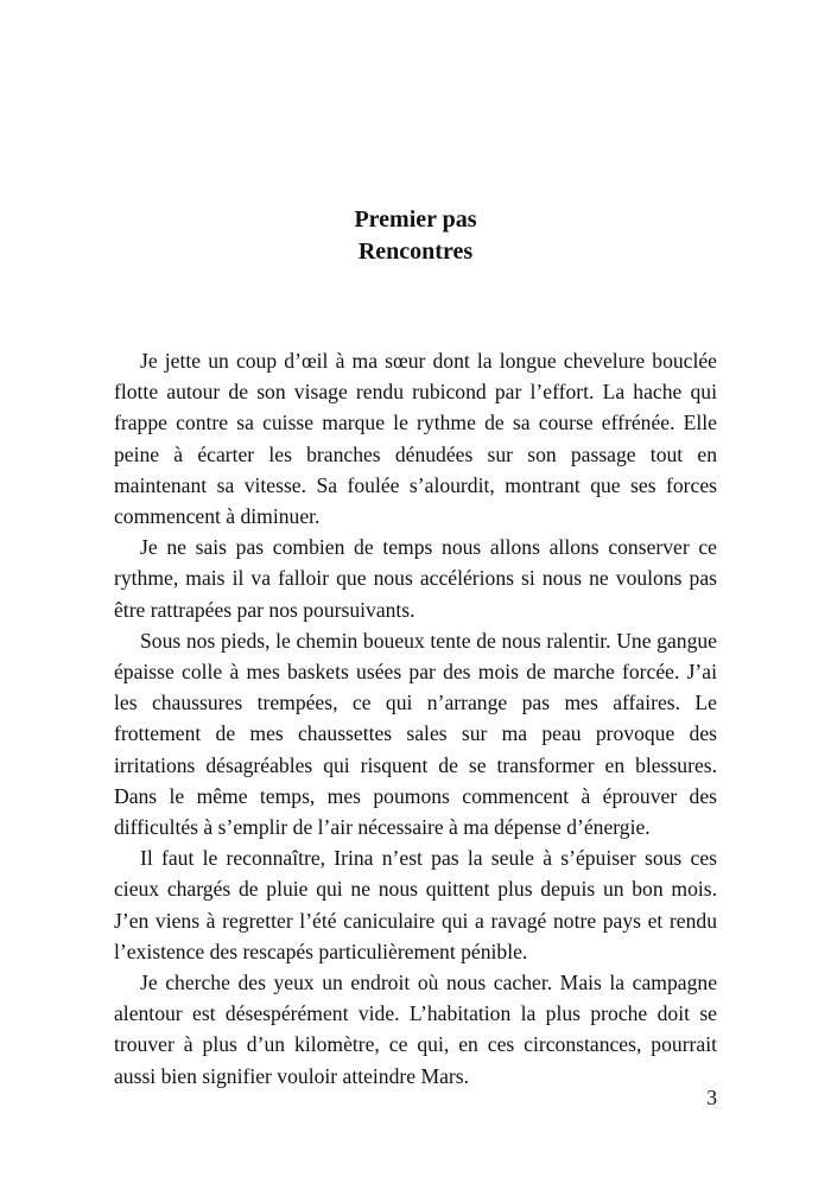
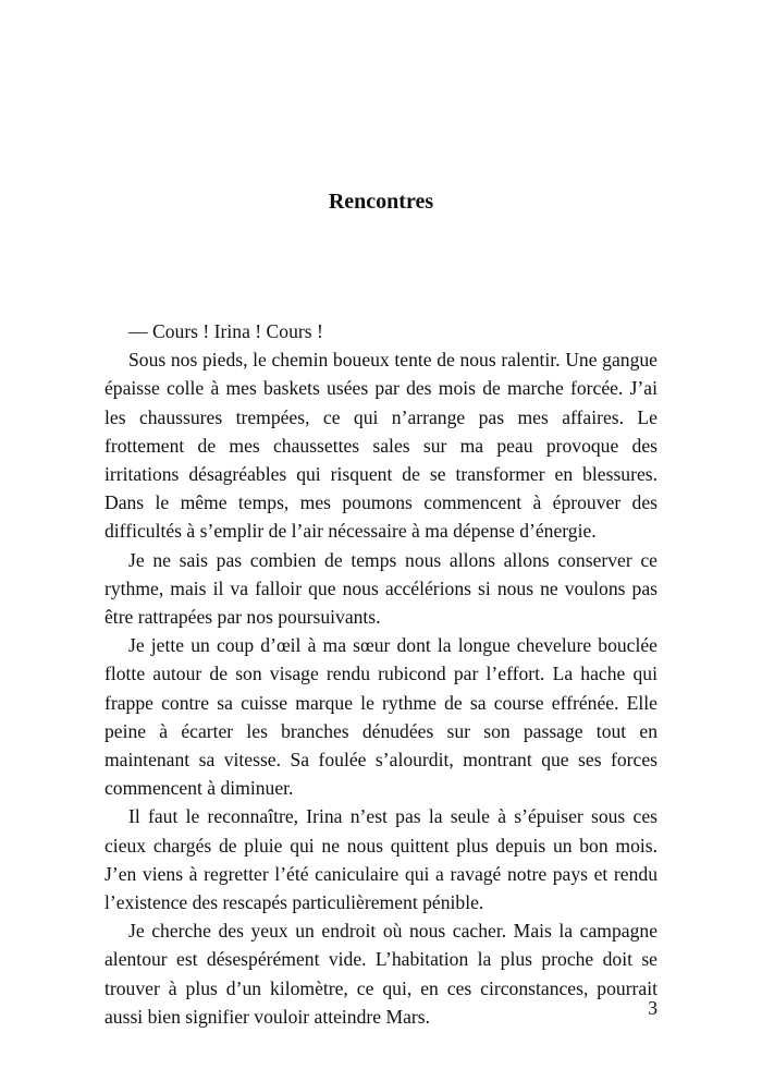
- Premier pas
  Rencontres
+ — Cours ! Irina ! Cours !
- Je jette un coup d’œil à ma sœur dont la longue chevelure bouclée flotte autour de son visage rendu rubicond par l’effort. La hache qui frappe contre sa cuisse marque le rythme de sa course effrénée. Elle peine à écarter les branches dénudées sur son passage tout en maintenant sa vitesse. Sa foulée s’alourdit, montrant que ses forces commencent à diminuer.
+ Sous nos pieds, le chemin boueux tente de nous ralentir. Une gangue épaisse colle à mes baskets usées par des mois de marche forcée. J’ai les chaussures trempées, ce qui n’arrange pas mes affaires. Le frottement de mes chaussettes sales sur ma peau provoque des irritations désagréables qui risquent de se transformer en blessures. Dans le même temps, mes poumons commencent à éprouver des difficultés à s’emplir de l’air nécessaire à ma dépense d’énergie.
  Je ne sais pas combien de temps nous allons allons conserver ce rythme, mais il va falloir que nous accélérions si nous ne voulons pas être rattrapées par nos poursuivants.
- Sous nos pieds, le chemin boueux tente de nous ralentir. Une gangue épaisse colle à mes baskets usées par des mois de marche forcée. J’ai les chaussures trempées, ce qui n’arrange pas mes affaires. Le frottement de mes chaussettes sales sur ma peau provoque des irritations désagréables qui risquent de se transformer en blessures. Dans le même temps, mes poumons commencent à éprouver des difficultés à s’emplir de l’air nécessaire à ma dépense d’énergie.
+ Je jette un coup d’œil à ma sœur dont la longue chevelure bouclée flotte autour de son visage rendu rubicond par l’effort. La hache qui frappe contre sa cuisse marque le rythme de sa course effrénée. Elle peine à écarter les branches dénudées sur son passage tout en maintenant sa vitesse. Sa foulée s’alourdit, montrant que ses forces commencent à diminuer.
  Il faut le reconnaître, Irina n’est pas la seule à s’épuiser sous ces cieux chargés de pluie qui ne nous quittent plus depuis un bon mois. J’en viens à regretter l’été caniculaire qui a ravagé notre pays et rendu l’existence des rescapés particulièrement pénible.
  Je cherche des yeux un endroit où nous cacher. Mais la campagne alentour est désespérément vide. L’habitation la plus proche doit se trouver à plus d’un kilomètre, ce qui, en ces circonstances, pourrait aussi bien signifier vouloir atteindre Mars.
  3
